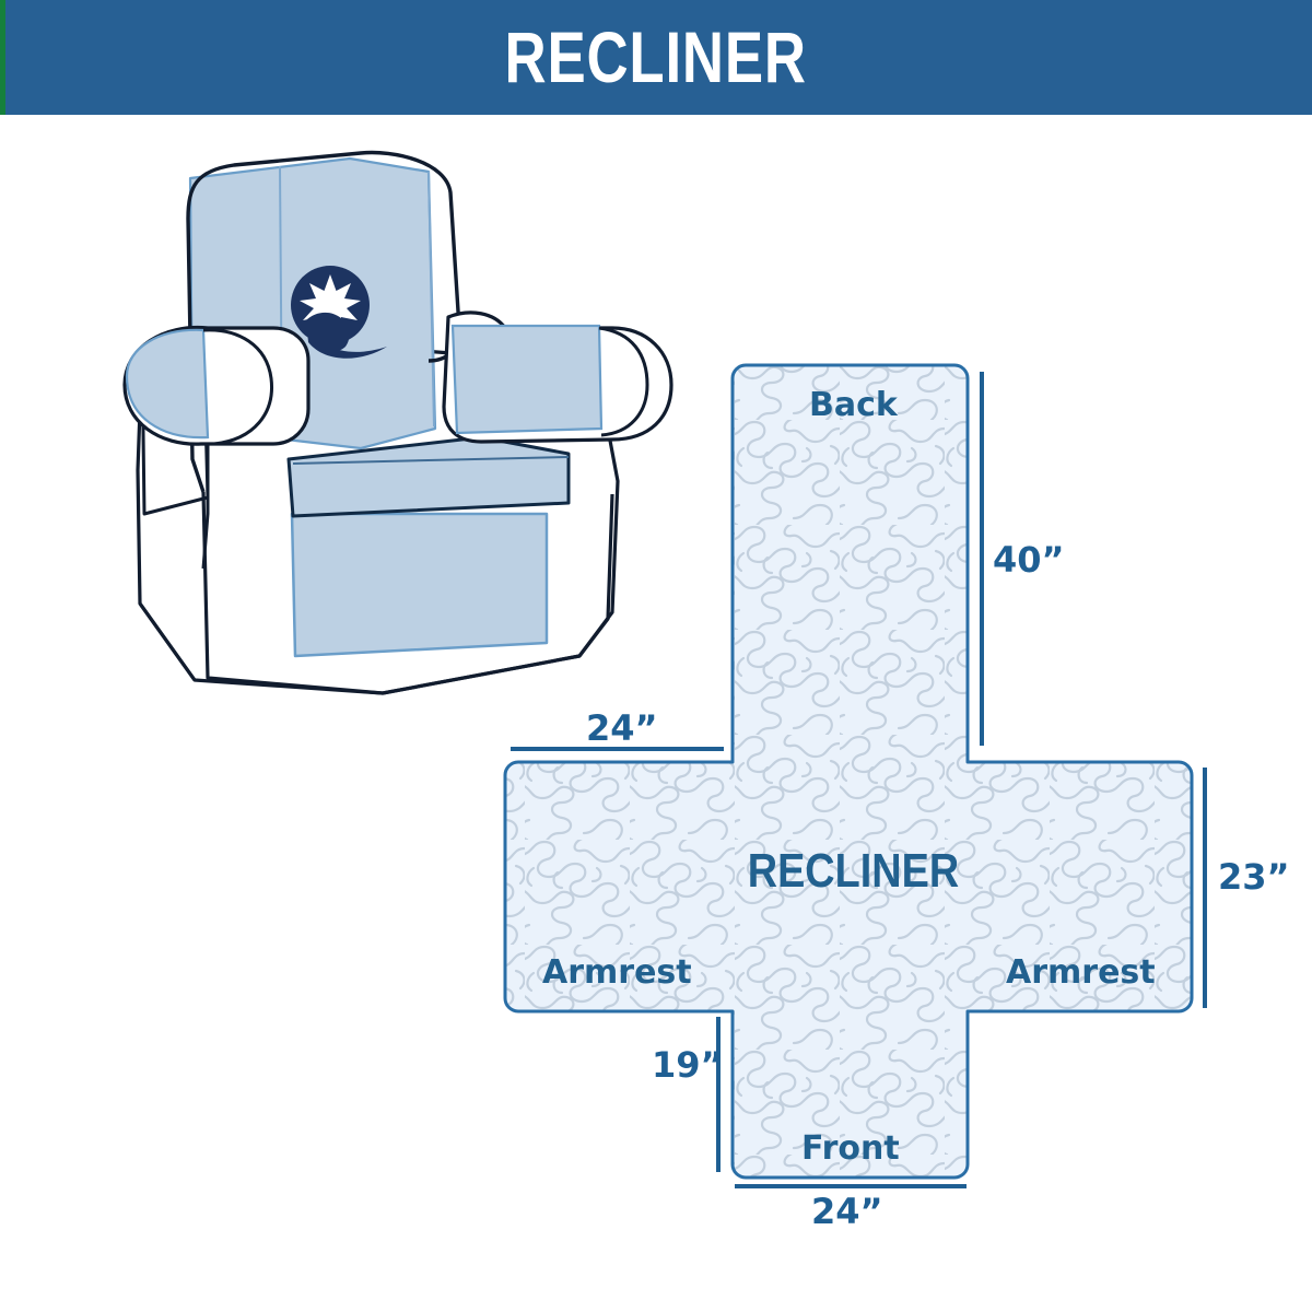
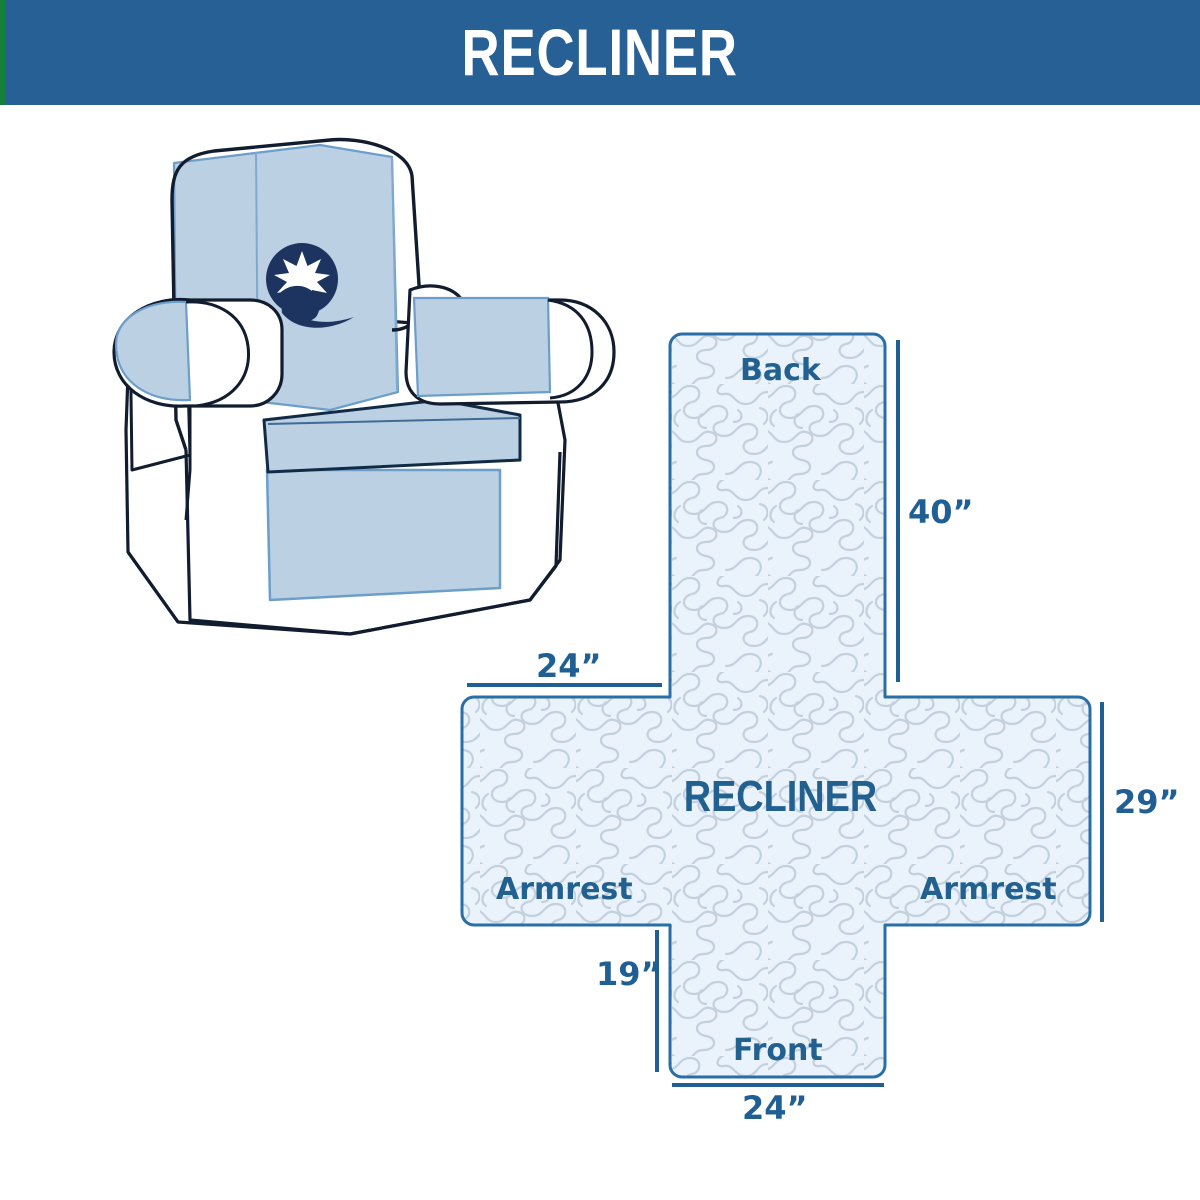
  RECLINER
  Back
  RECLINER
  Armrest
  Armrest
  Front
  40”
  24”
- 23”
+ 29”
  19”
  24”
